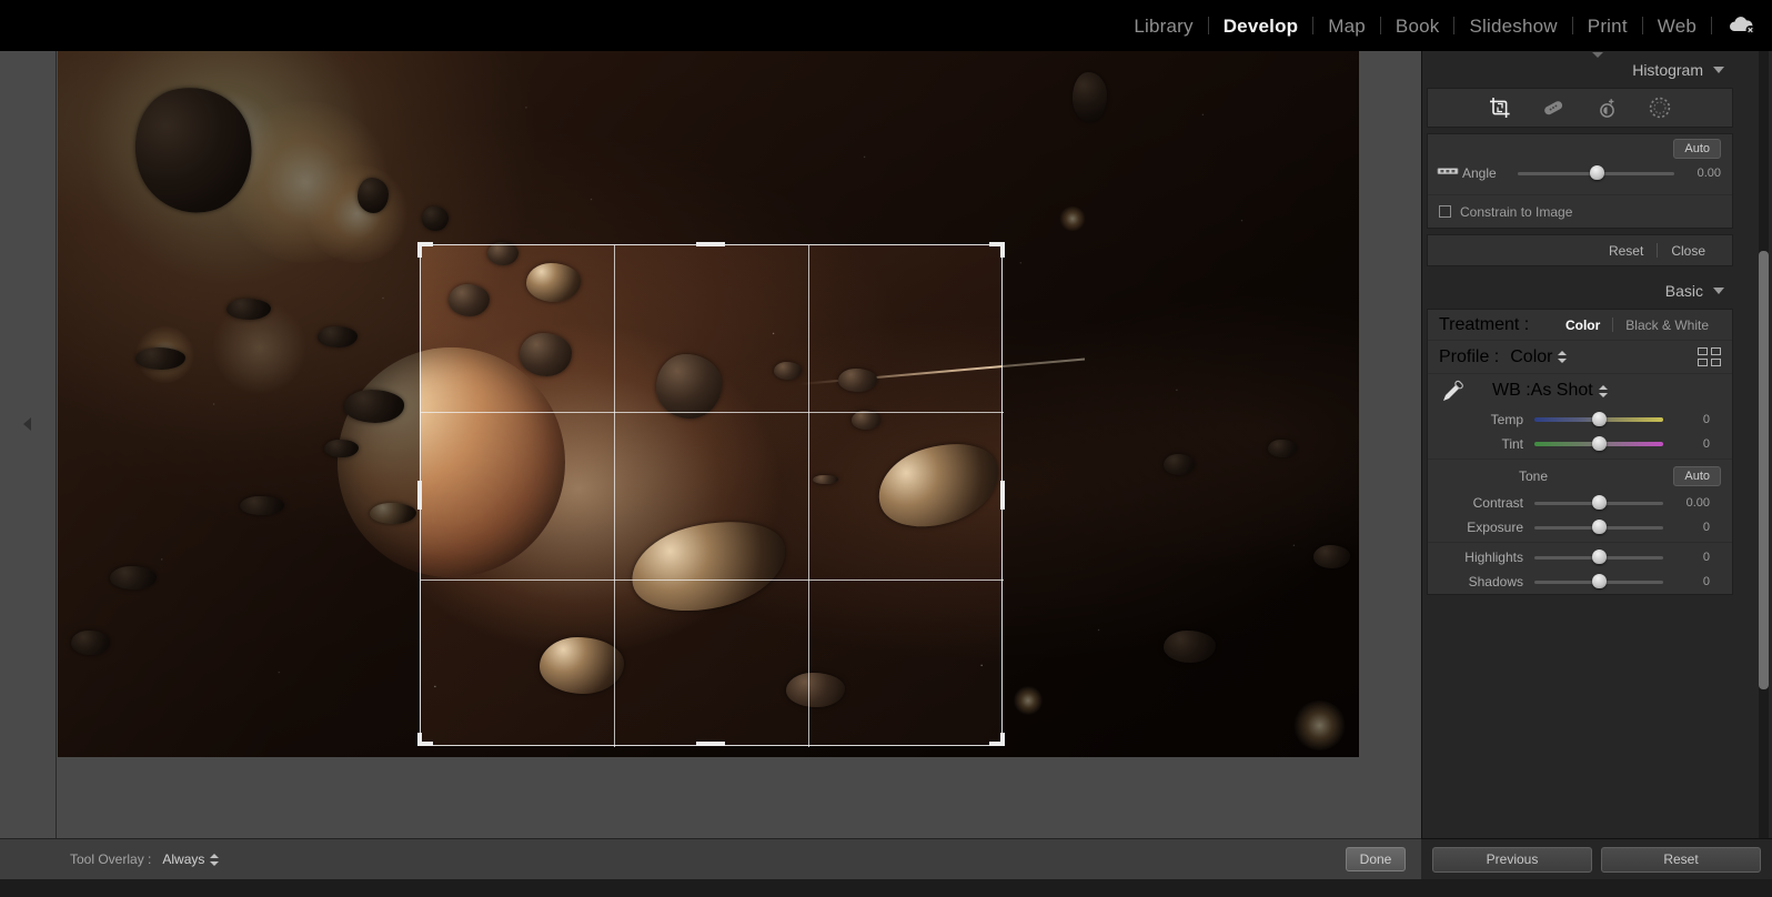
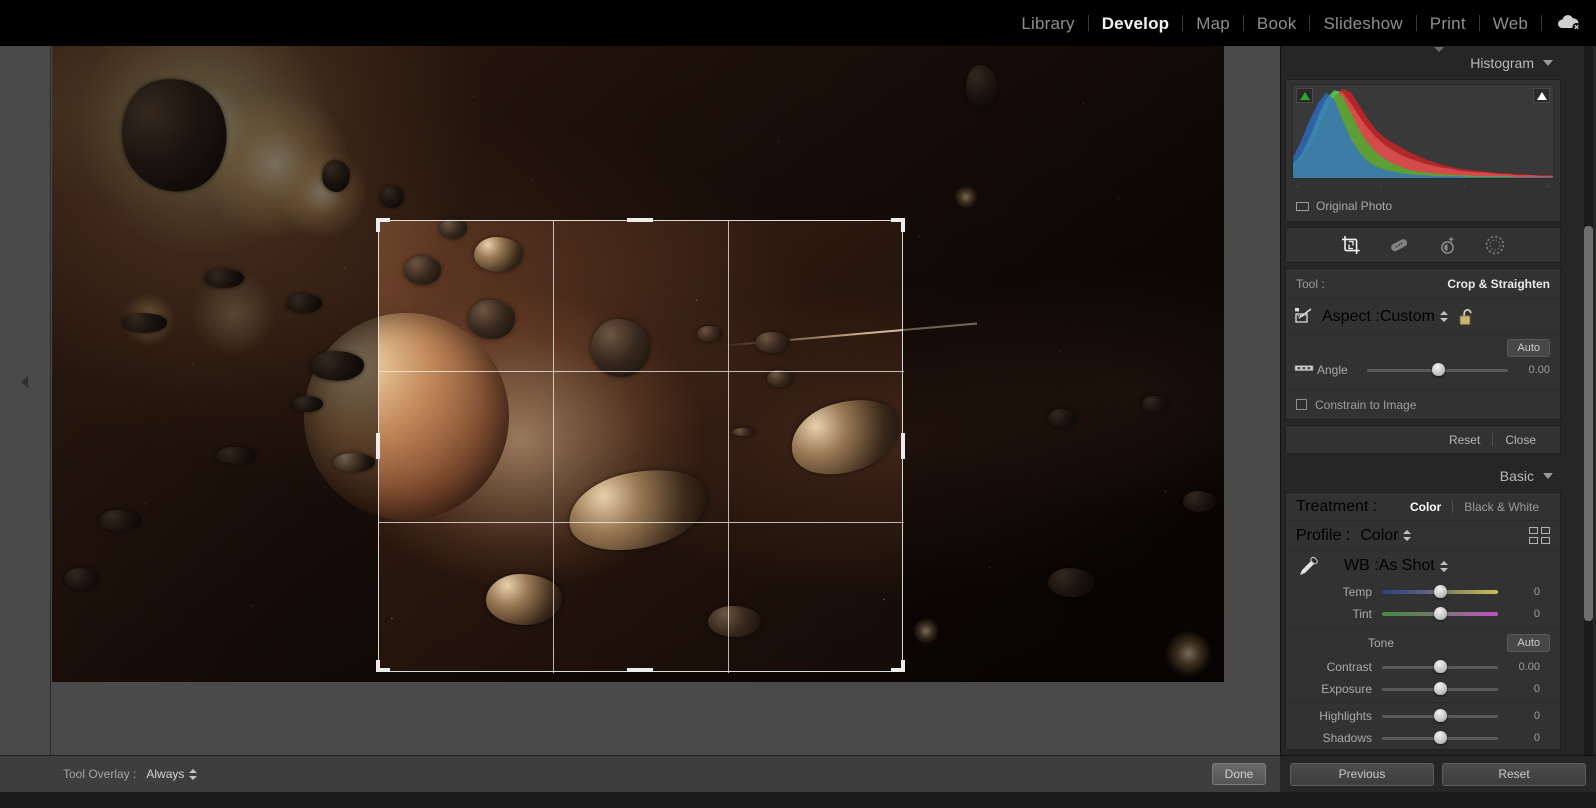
  Library
  Develop
  Map
  Book
  Slideshow
  Print
  Web
  Tool Overlay :
  Always
  Done
  Histogram
+ Original Photo
+ Tool :
+ Crop & Straighten
+ Aspect :
+ Custom
  Auto
  Angle
  0.00
  Constrain to Image
  Reset
  Close
  Basic
  Treatment :
  Color
  Black & White
  Profile :
  Color
  WB :
  As Shot
  Temp
  0
  Tint
  0
  Tone
  Auto
  Contrast
  0.00
  Exposure
  0
  Highlights
  0
  Shadows
  0
  Previous
  Reset
